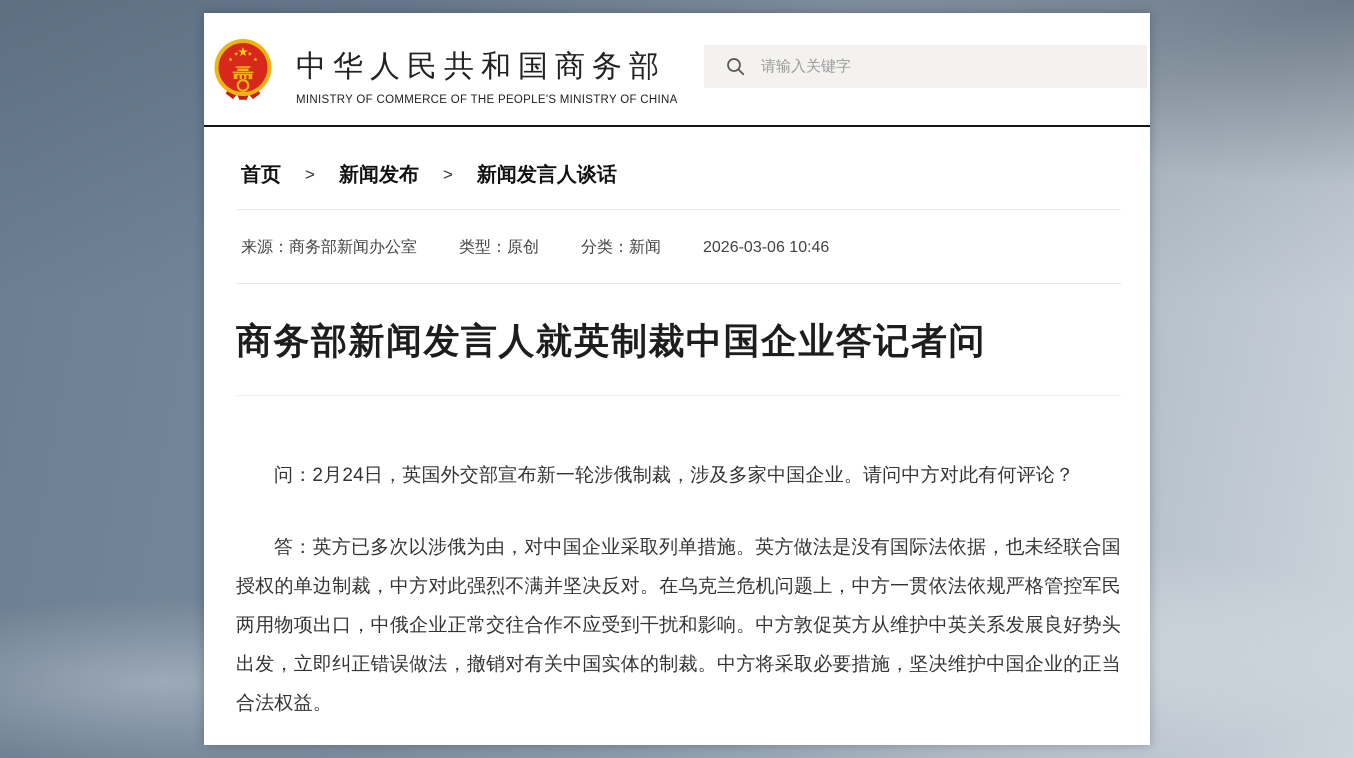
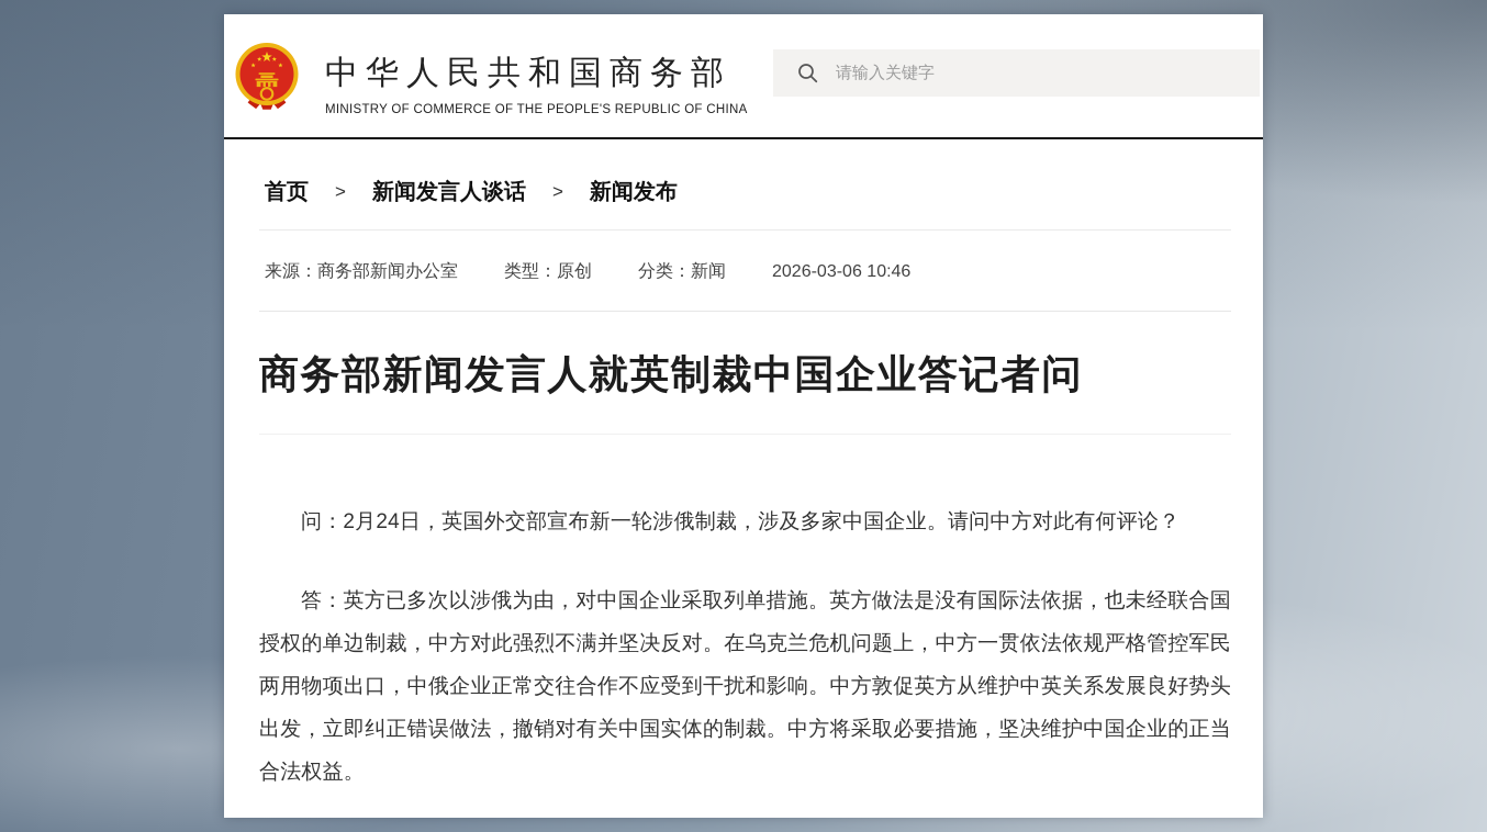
  中华人民共和国商务部
- MINISTRY OF COMMERCE OF THE PEOPLE'S MINISTRY OF CHINA
+ MINISTRY OF COMMERCE OF THE PEOPLE'S REPUBLIC OF CHINA
  请输入关键字
  首页
  >
- 新闻发布
+ 新闻发言人谈话
  >
- 新闻发言人谈话
+ 新闻发布
  来源：商务部新闻办公室
  类型：原创
  分类：新闻
  2026-03-06 10:46
  商务部新闻发言人就英制裁中国企业答记者问
  问：2月24日，英国外交部宣布新一轮涉俄制裁，涉及多家中国企业。请问中方对此有何评论？
  答：英方已多次以涉俄为由，对中国企业采取列单措施。英方做法是没有国际法依据，也未经联合国授权的单边制裁，中方对此强烈不满并坚决反对。在乌克兰危机问题上，中方一贯依法依规严格管控军民两用物项出口，中俄企业正常交往合作不应受到干扰和影响。中方敦促英方从维护中英关系发展良好势头出发，立即纠正错误做法，撤销对有关中国实体的制裁。中方将采取必要措施，坚决维护中国企业的正当合法权益。
